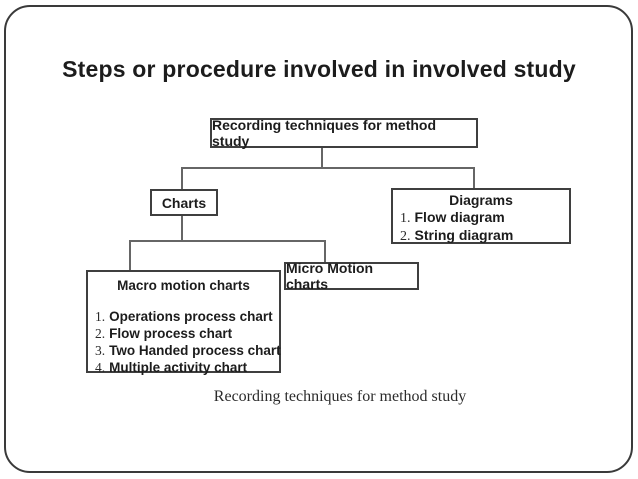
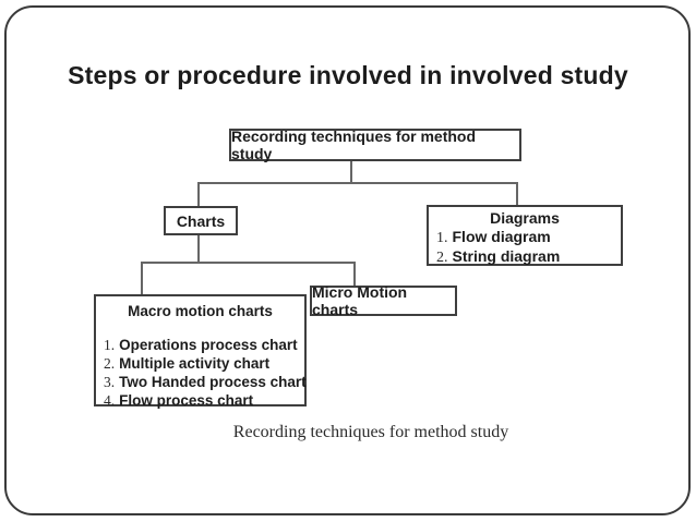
  Steps or procedure involved in involved study
  Recording techniques for method study
  Charts
  Diagrams
  1. Flow diagram
  2. String diagram
  Micro Motion charts
  Macro motion charts
  1. Operations process chart
- 2. Flow process chart
+ 2. Multiple activity chart
  3. Two Handed process chart
- 4. Multiple activity chart
+ 4. Flow process chart
  Recording techniques for method study
